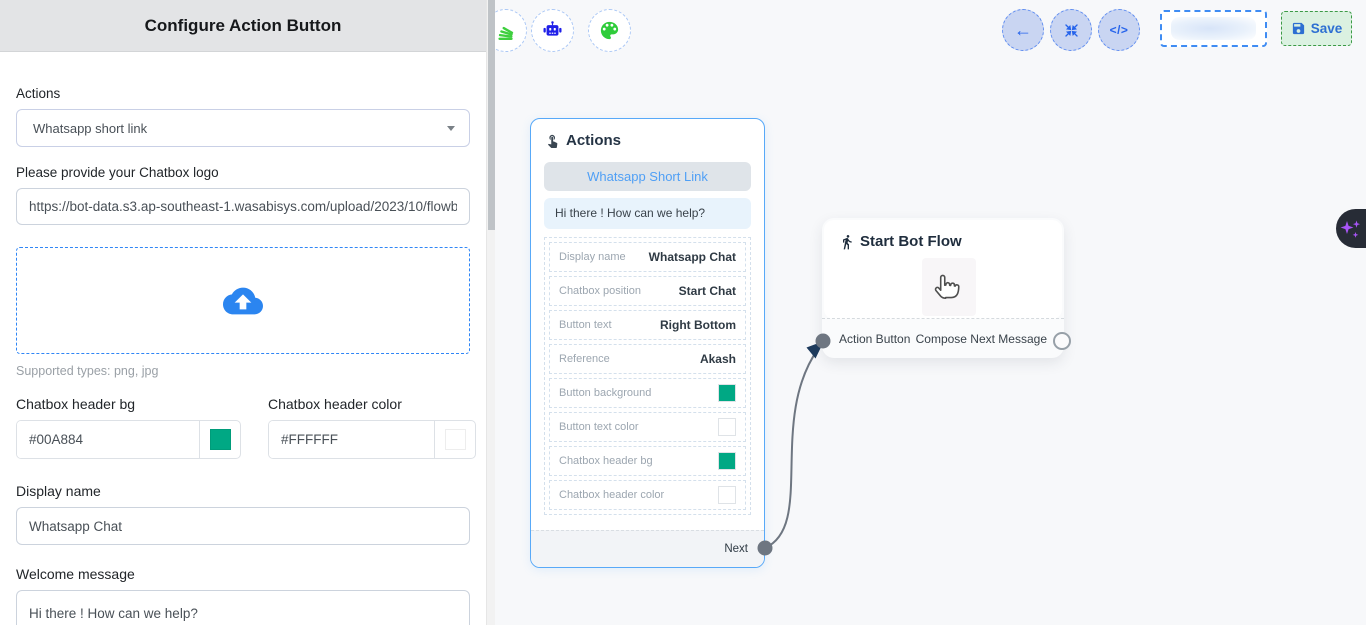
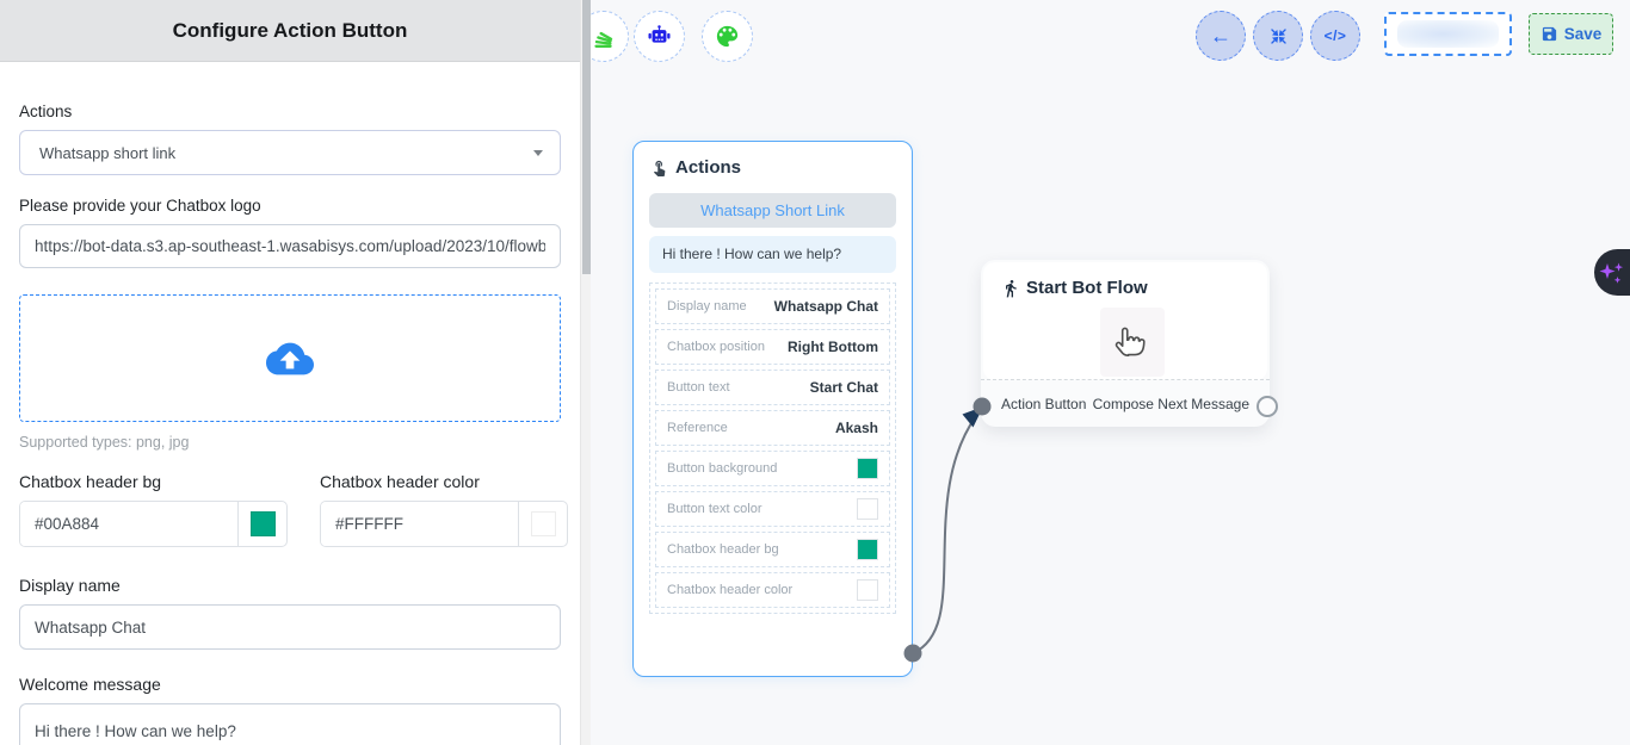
  Configure Action Button
  Actions
  Whatsapp short link
  Please provide your Chatbox logo
  https://bot-data.s3.ap-southeast-1.wasabisys.com/upload/2023/10/flowb
  Supported types: png, jpg
  Chatbox header bg
  #00A884
  Chatbox header color
  #FFFFFF
  Display name
  Whatsapp Chat
  Welcome message
  Hi there ! How can we help?
  ←
  </>
  Save
  Actions
  Whatsapp Short Link
  Hi there ! How can we help?
  Display name
  Whatsapp Chat
  Chatbox position
- Start Chat
+ Right Bottom
  Button text
- Right Bottom
+ Start Chat
  Reference
  Akash
  Button background
  Button text color
  Chatbox header bg
  Chatbox header color
- Next
  Start Bot Flow
  Action Button
  Compose Next Message
